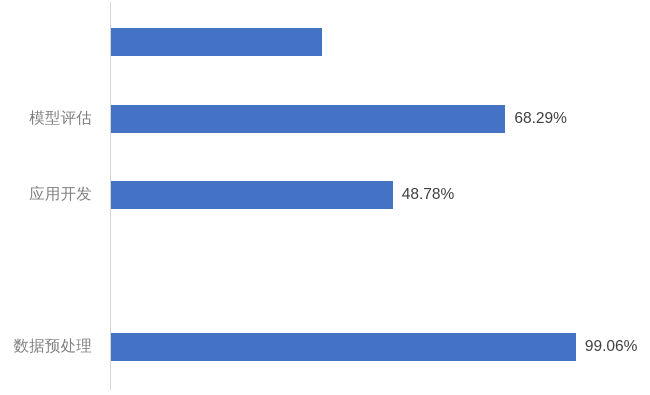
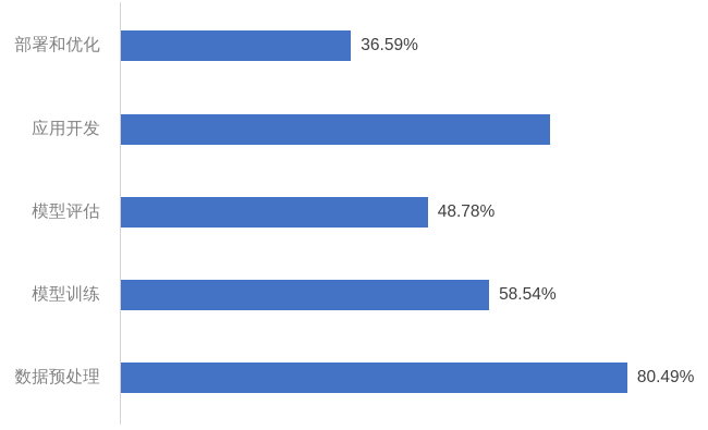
+ 部署和优化
+ 36.59%
- 模型评估
+ 应用开发
- 68.29%
- 应用开发
+ 模型评估
  48.78%
+ 模型训练
+ 58.54%
  数据预处理
- 99.06%
+ 80.49%
